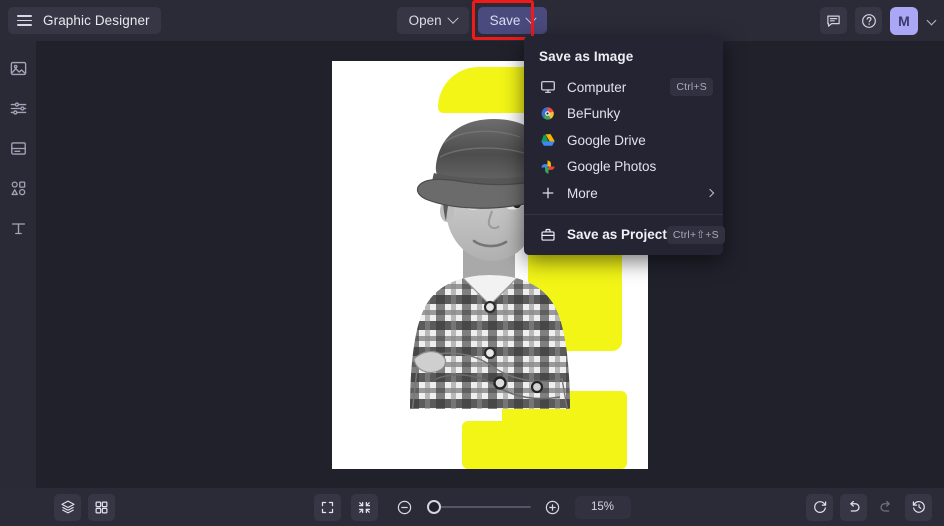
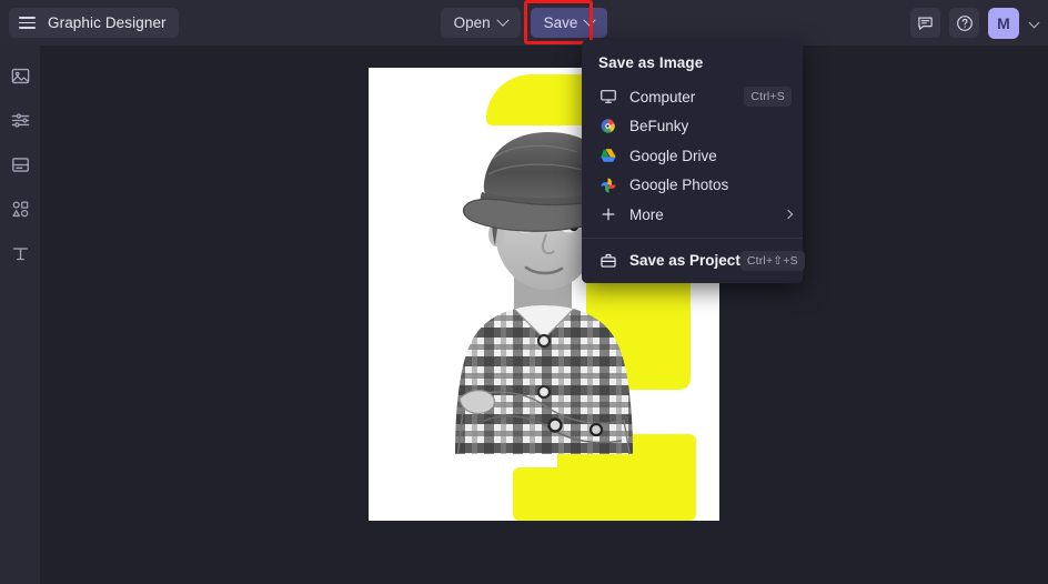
  Graphic Designer
  Open
  Save
  M
  Save as Image
  Computer
  Ctrl+S
  BeFunky
  Google Drive
  Google Photos
  More
  Save as Project
  Ctrl+⇧+S
- 15%
